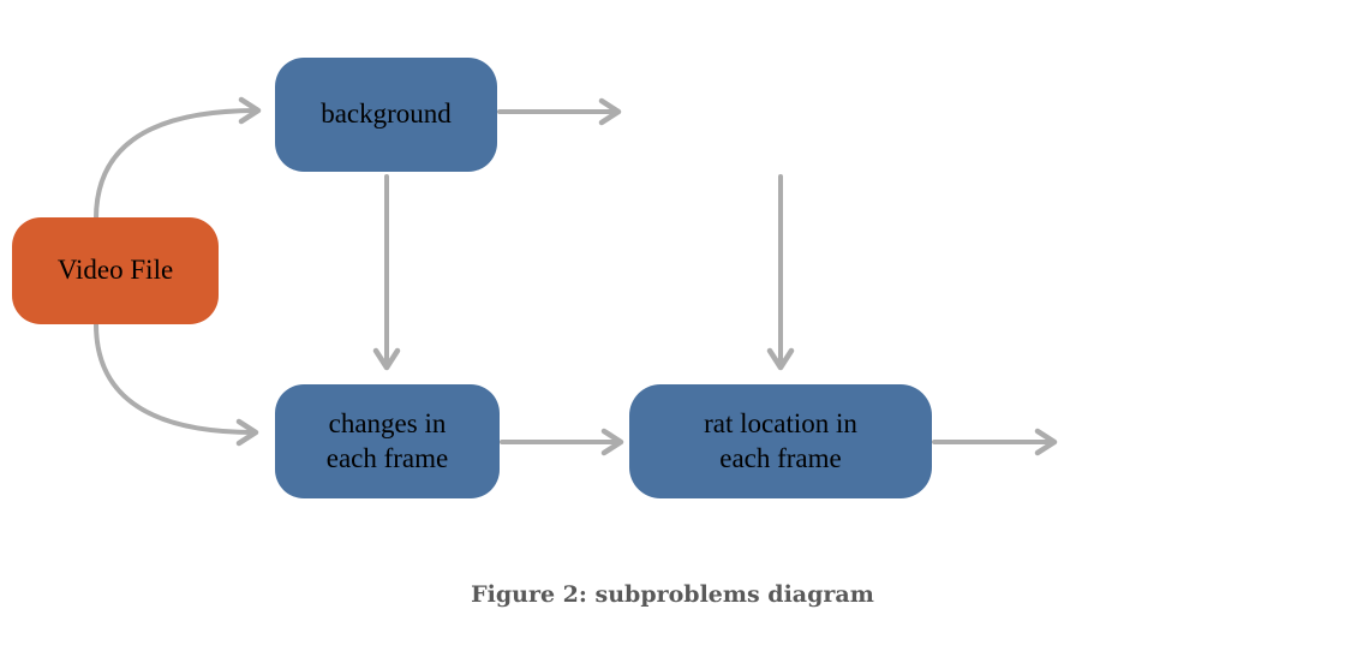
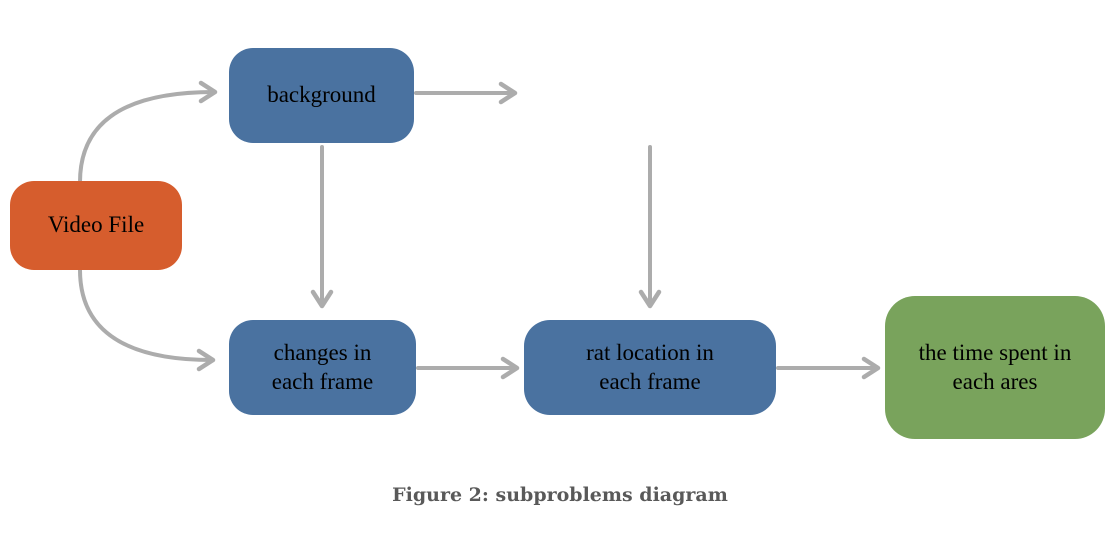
  Video File
  background
  changes in
  each frame
  rat location in
  each frame
+ the time spent in
+ each ares
  Figure 2: subproblems diagram
